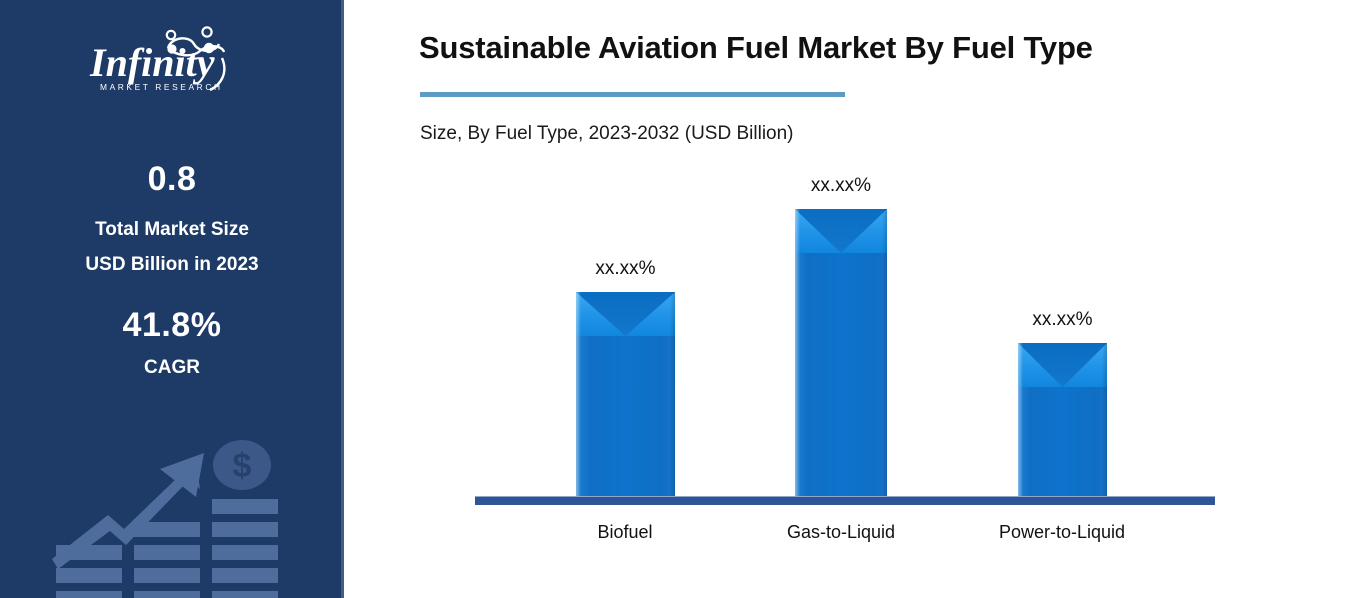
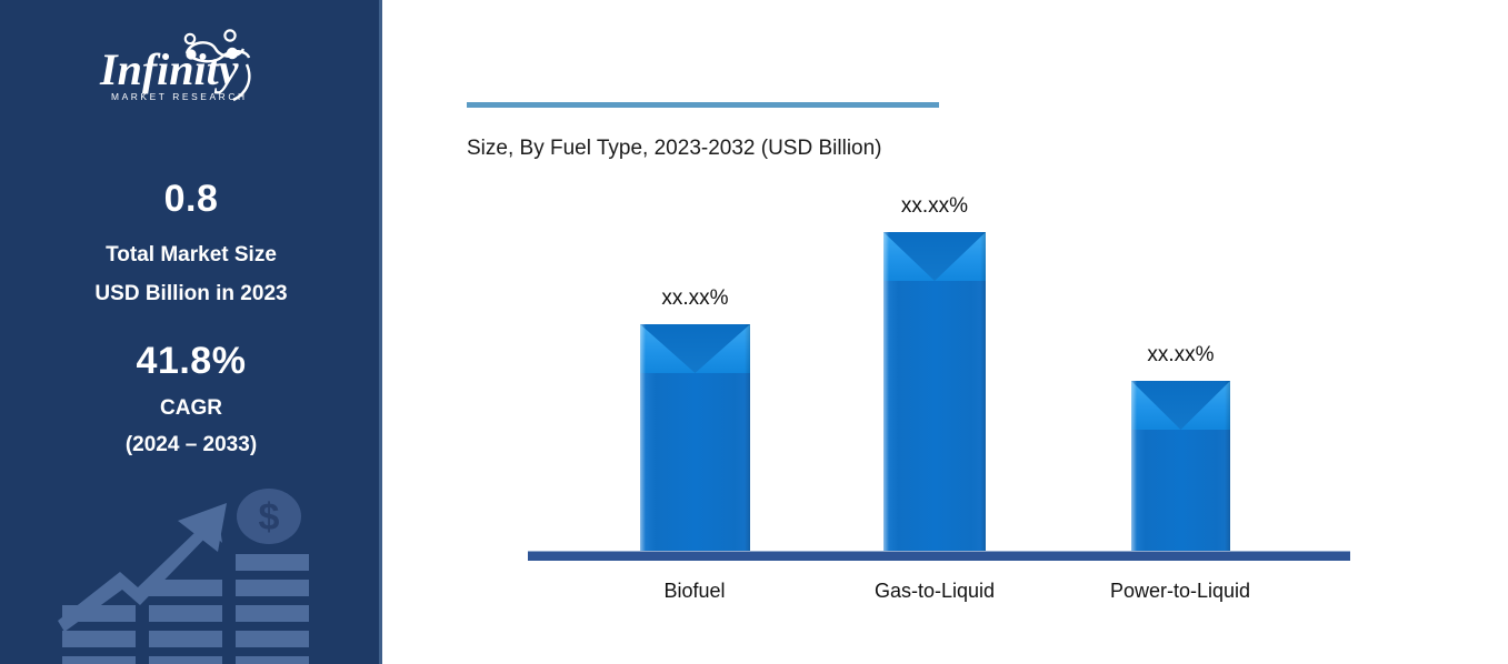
  Infinity
  MARKET RESEARCH
  0.8
  Total Market Size
  USD Billion in 2023
  41.8%
  CAGR
+ (2024 – 2033)
  $
- Sustainable Aviation Fuel Market By Fuel Type
  Size, By Fuel Type, 2023-2032 (USD Billion)
  xx.xx%
  xx.xx%
  xx.xx%
  Biofuel
  Gas-to-Liquid
  Power-to-Liquid
